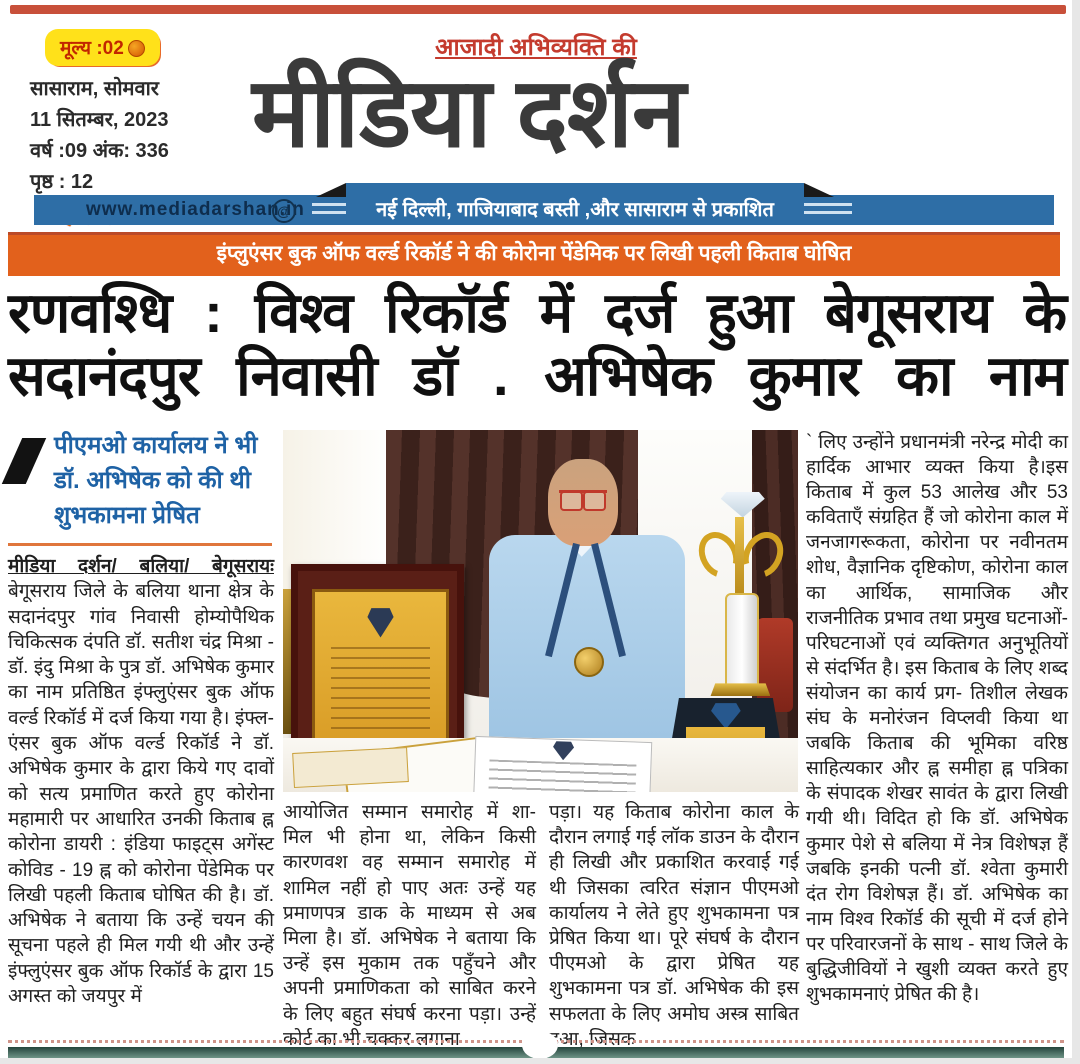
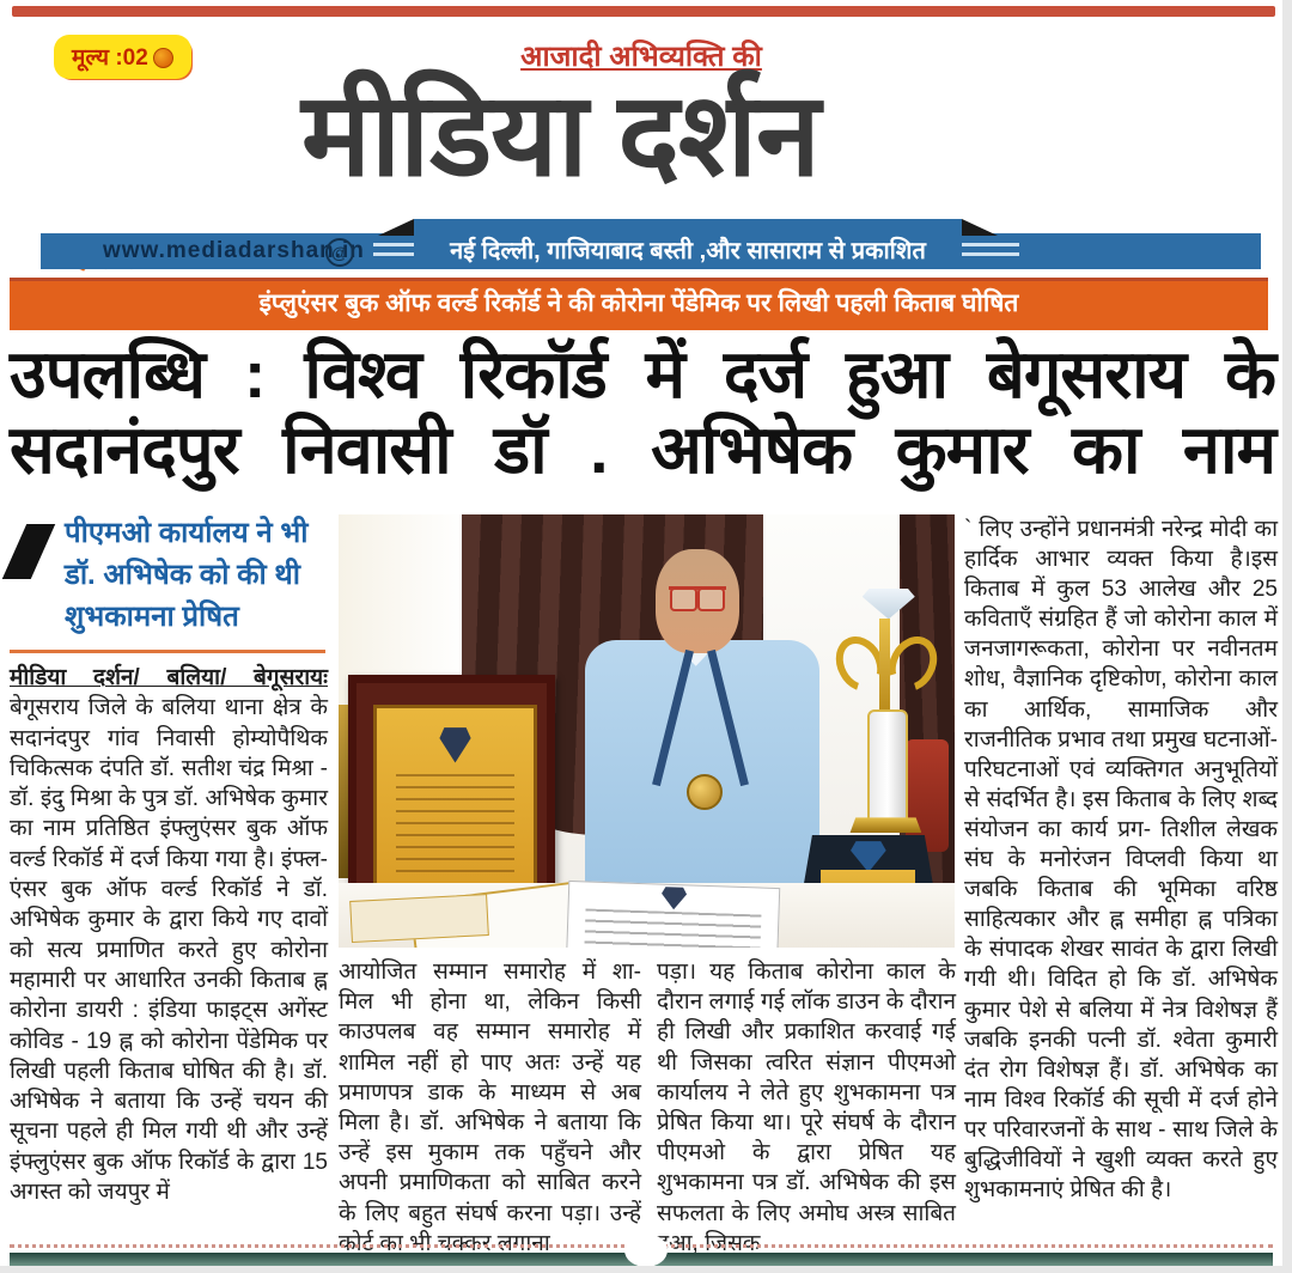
  मूल्य :02
- सासाराम, सोमवार
- 11 सितम्बर, 2023
- वर्ष :09 अंक: 336
- पृष्ठ : 12
  आजादी अभिव्यक्ति की
  मीडिया दर्शन
  www.mediadarshan.in
  @
  नई दिल्ली, गाजियाबाद बस्ती ,और सासाराम से प्रकाशित
  इंप्लुएंसर बुक ऑफ वर्ल्ड रिकॉर्ड ने की कोरोना पेंडेमिक पर लिखी पहली किताब घोषित
- रणवश्धि : विश्व रिकॉर्ड में दर्ज हुआ बेगूसराय के
+ उपलब्धि : विश्व रिकॉर्ड में दर्ज हुआ बेगूसराय के
  सदानंदपुर निवासी डॉ . अभिषेक कुमार का नाम
  पीएमओ कार्यालय ने भी डॉ. अभिषेक को की थी शुभकामना प्रेषित
  मीडिया दर्शन/ बलिया/ बेगूसरायः बेगूसराय जिले के बलिया थाना क्षेत्र के सदानंदपुर गांव निवासी होम्योपैथिक चिकित्सक दंपति डॉ. सतीश चंद्र मिश्रा - डॉ. इंदु मिश्रा के पुत्र डॉ. अभिषेक कुमार का नाम प्रतिष्ठित इंफ्लुएंसर बुक ऑफ वर्ल्ड रिकॉर्ड में दर्ज किया गया है। इंफ्ल- एंसर बुक ऑफ वर्ल्ड रिकॉर्ड ने डॉ. अभिषेक कुमार के द्वारा किये गए दावों को सत्य प्रमाणित करते हुए कोरोना महामारी पर आधारित उनकी किताब ह्न कोरोना डायरी : इंडिया फाइट्स अगेंस्ट कोविड - 19 ह्न को कोरोना पेंडेमिक पर लिखी पहली किताब घोषित की है। डॉ. अभिषेक ने बताया कि उन्हें चयन की सूचना पहले ही मिल गयी थी और उन्हें इंफ्लुएंसर बुक ऑफ रिकॉर्ड के द्वारा 15 अगस्त को जयपुर में
- आयोजित सम्मान समारोह में शा- मिल भी होना था, लेकिन किसी कारणवश वह सम्मान समारोह में शामिल नहीं हो पाए अतः उन्हें यह प्रमाणपत्र डाक के माध्यम से अब मिला है। डॉ. अभिषेक ने बताया कि उन्हें इस मुकाम तक पहुँचने और अपनी प्रमाणिकता को साबित करने के लिए बहुत संघर्ष करना पड़ा। उन्हें कोर्ट का भी चक्कर लगाना
+ आयोजित सम्मान समारोह में शा- मिल भी होना था, लेकिन किसी काउपलब वह सम्मान समारोह में शामिल नहीं हो पाए अतः उन्हें यह प्रमाणपत्र डाक के माध्यम से अब मिला है। डॉ. अभिषेक ने बताया कि उन्हें इस मुकाम तक पहुँचने और अपनी प्रमाणिकता को साबित करने के लिए बहुत संघर्ष करना पड़ा। उन्हें कोर्ट का भी चक्कर लगाना
  पड़ा। यह किताब कोरोना काल के दौरान लगाई गई लॉक डाउन के दौरान ही लिखी और प्रकाशित करवाई गई थी जिसका त्वरित संज्ञान पीएमओ कार्यालय ने लेते हुए शुभकामना पत्र प्रेषित किया था। पूरे संघर्ष के दौरान पीएमओ के द्वारा प्रेषित यह शुभकामना पत्र डॉ. अभिषेक की इस सफलता के लिए अमोघ अस्त्र साबित आ, जिसक
- ` लिए उन्होंने प्रधानमंत्री नरेन्द्र मोदी का हार्दिक आभार व्यक्त किया है।इस किताब में कुल 53 आलेख और 53 कविताएँ संग्रहित हैं जो कोरोना काल में जनजागरूकता, कोरोना पर नवीनतम शोध, वैज्ञानिक दृष्टिकोण, कोरोना काल का आर्थिक, सामाजिक और राजनीतिक प्रभाव तथा प्रमुख घटनाओं-परिघटनाओं एवं व्यक्तिगत अनुभूतियों से संदर्भित है। इस किताब के लिए शब्द संयोजन का कार्य प्रग- तिशील लेखक संघ के मनोरंजन विप्लवी किया था जबकि किताब की भूमिका वरिष्ठ साहित्यकार और ह्न समीहा ह्न पत्रिका के संपादक शेखर सावंत के द्वारा लिखी गयी थी। विदित हो कि डॉ. अभिषेक कुमार पेशे से बलिया में नेत्र विशेषज्ञ हैं जबकि इनकी पत्नी डॉ. श्वेता कुमारी दंत रोग विशेषज्ञ हैं। डॉ. अभिषेक का नाम विश्व रिकॉर्ड की सूची में दर्ज होने पर परिवारजनों के साथ - साथ जिले के बुद्धिजीवियों ने खुशी व्यक्त करते हुए शुभकामनाएं प्रेषित की है।
+ ` लिए उन्होंने प्रधानमंत्री नरेन्द्र मोदी का हार्दिक आभार व्यक्त किया है।इस किताब में कुल 53 आलेख और 25 कविताएँ संग्रहित हैं जो कोरोना काल में जनजागरूकता, कोरोना पर नवीनतम शोध, वैज्ञानिक दृष्टिकोण, कोरोना काल का आर्थिक, सामाजिक और राजनीतिक प्रभाव तथा प्रमुख घटनाओं-परिघटनाओं एवं व्यक्तिगत अनुभूतियों से संदर्भित है। इस किताब के लिए शब्द संयोजन का कार्य प्रग- तिशील लेखक संघ के मनोरंजन विप्लवी किया था जबकि किताब की भूमिका वरिष्ठ साहित्यकार और ह्न समीहा ह्न पत्रिका के संपादक शेखर सावंत के द्वारा लिखी गयी थी। विदित हो कि डॉ. अभिषेक कुमार पेशे से बलिया में नेत्र विशेषज्ञ हैं जबकि इनकी पत्नी डॉ. श्वेता कुमारी दंत रोग विशेषज्ञ हैं। डॉ. अभिषेक का नाम विश्व रिकॉर्ड की सूची में दर्ज होने पर परिवारजनों के साथ - साथ जिले के बुद्धिजीवियों ने खुशी व्यक्त करते हुए शुभकामनाएं प्रेषित की है।
